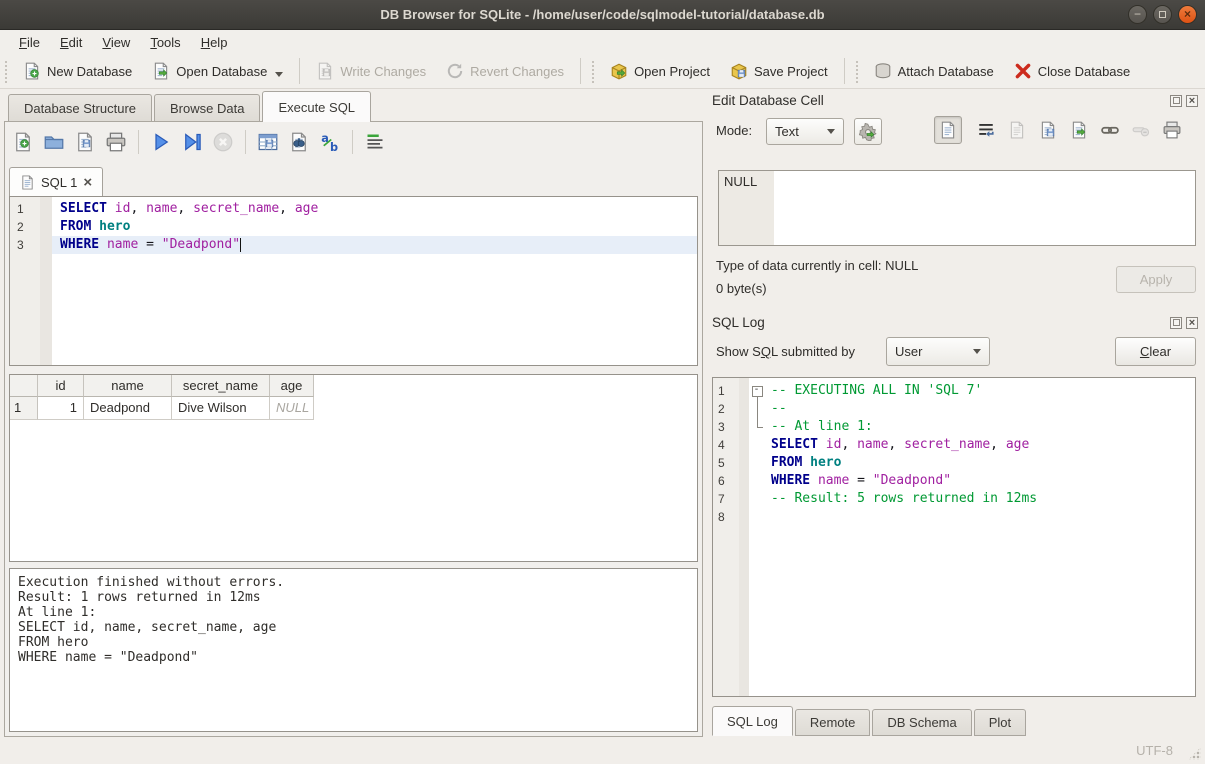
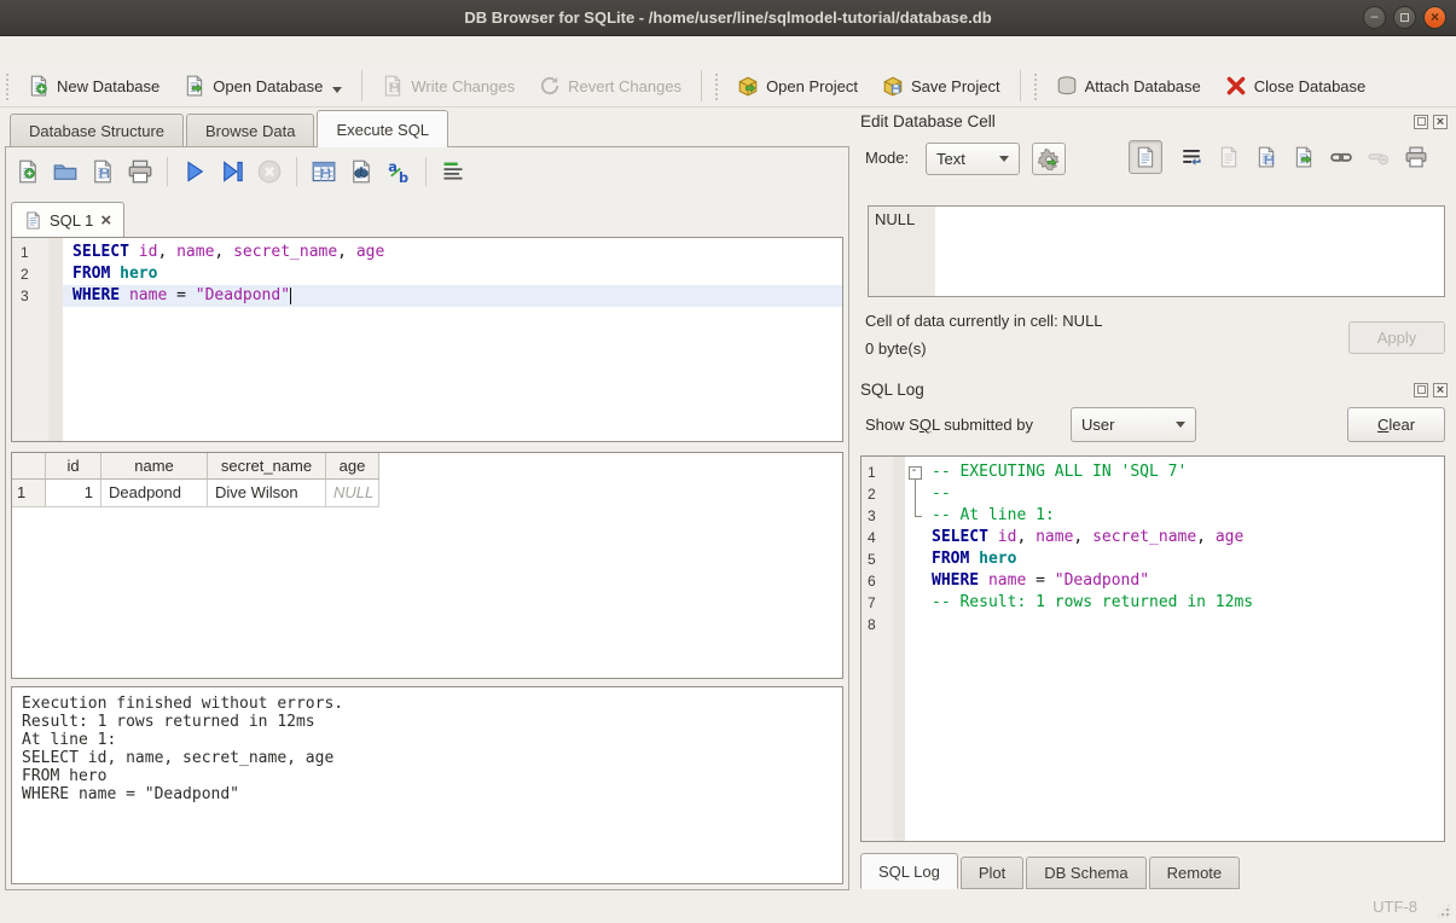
- DB Browser for SQLite - /home/user/code/sqlmodel-tutorial/database.db
+ DB Browser for SQLite - /home/user/line/sqlmodel-tutorial/database.db
  −
  ×
- File
- Edit
- View
- Tools
- Help
  New Database
  Open Database
  Write Changes
  Revert Changes
  Open Project
  Save Project
  Attach Database
  Close Database
  Database Structure
  Browse Data
  Execute SQL
  SQL 1
  ×
  1
  SELECT id, name, secret_name, age
  2
  FROM hero
  3
  WHERE name = "Deadpond"
  id
  name
  secret_name
  age
  1
  1
  Deadpond
  Dive Wilson
  NULL
  Execution finished without errors.
  Result: 1 rows returned in 12ms
  At line 1:
  SELECT id, name, secret_name, age
  FROM hero
  WHERE name = "Deadpond"
  Edit Database Cell
  Mode:
  Text
  NULL
- Type of data currently in cell: NULL
+ Cell of data currently in cell: NULL
  0 byte(s)
  Apply
  SQL Log
  Show SQL submitted by
  User
  C
  lear
  1
  -- EXECUTING ALL IN 'SQL 7'
  2
  --
  3
  -- At line 1:
  4
  SELECT id, name, secret_name, age
  5
  FROM hero
  6
  WHERE name = "Deadpond"
  7
- -- Result: 5 rows returned in 12ms
+ -- Result: 1 rows returned in 12ms
  8
  SQL Log
- Remote
+ Plot
  DB Schema
- Plot
+ Remote
  UTF-8
